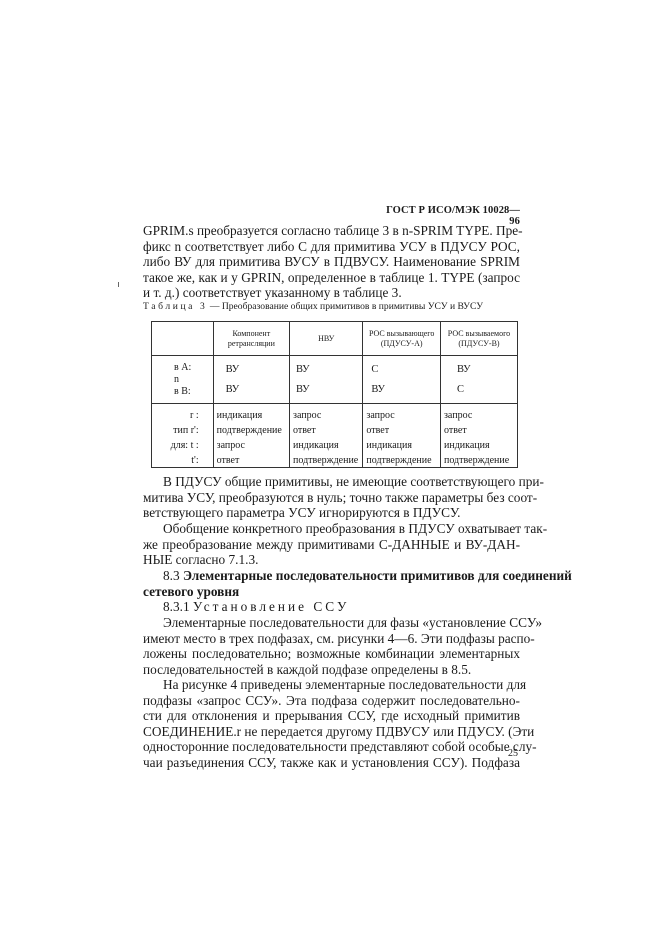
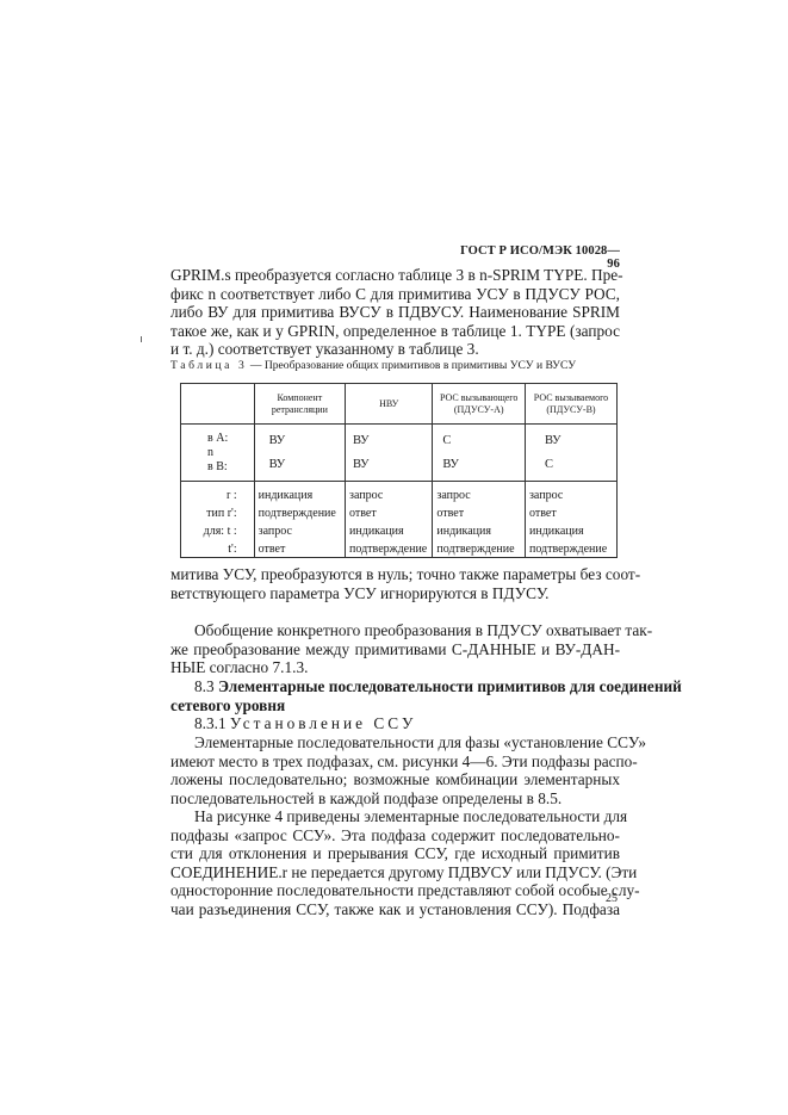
  ГОСТ Р ИСО/МЭК 10028—96
  GPRIM.s преобразуется согласно таблице 3 в n-SPRIM TYPE. Пре-
  фикс n соответствует либо С для примитива УСУ в ПДУСУ РОС,
  либо ВУ для примитива ВУСУ в ПДВУСУ. Наименование SPRIM
  такое же, как и у GPRIN, определенное в таблице 1. TYPE (запрос
  и т. д.) соответствует указанному в таблице 3.
  Таблица 3 — Преобразование общих примитивов в примитивы УСУ и ВУСУ
  	Компонент ретрансляции	НВУ	РОС вызывающего (ПДУСУ-А)	РОС вызываемого (ПДУСУ-В)
  в А: n в В:	ВУ ВУ	ВУ ВУ	С ВУ	ВУ С
  r : тип r': для: t : t':	индикация подтверждение запрос ответ	запрос ответ индикация подтверждение	запрос ответ индикация подтверждение	запрос ответ индикация подтверждение
- В ПДУСУ общие примитивы, не имеющие соответствующего при-
  митива УСУ, преобразуются в нуль; точно также параметры без соот-
  ветствующего параметра УСУ игнорируются в ПДУСУ.
  Обобщение конкретного преобразования в ПДУСУ охватывает так-
  же преобразование между примитивами С-ДАННЫЕ и ВУ-ДАН-
  НЫЕ согласно 7.1.3.
  8.3 Элементарные последовательности примитивов для соединений
  сетевого уровня
  8.3.1 Установление ССУ
  Элементарные последовательности для фазы «установление ССУ»
  имеют место в трех подфазах, см. рисунки 4—6. Эти подфазы распо-
  ложены последовательно; возможные комбинации элементарных
  последовательностей в каждой подфазе определены в 8.5.
  На рисунке 4 приведены элементарные последовательности для
  подфазы «запрос ССУ». Эта подфаза содержит последовательно-
  сти для отклонения и прерывания ССУ, где исходный примитив
  СОЕДИНЕНИЕ.r не передается другому ПДВУСУ или ПДУСУ. (Эти
  односторонние последовательности представляют собой особые слу-
  чаи разъединения ССУ, также как и установления ССУ). Подфаза
  25
